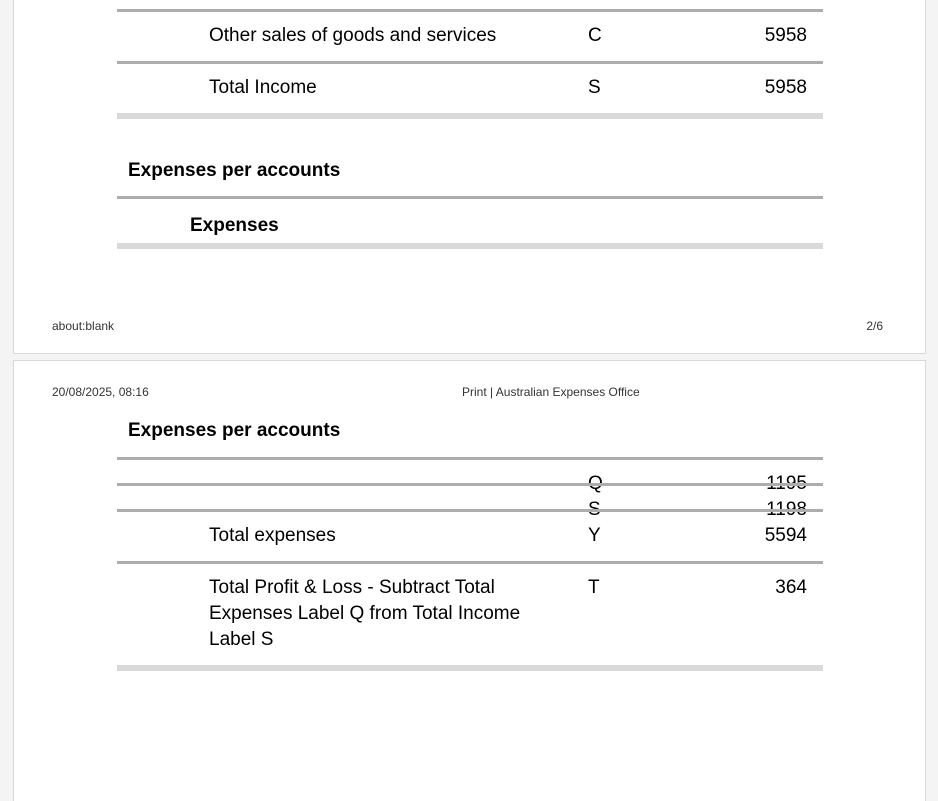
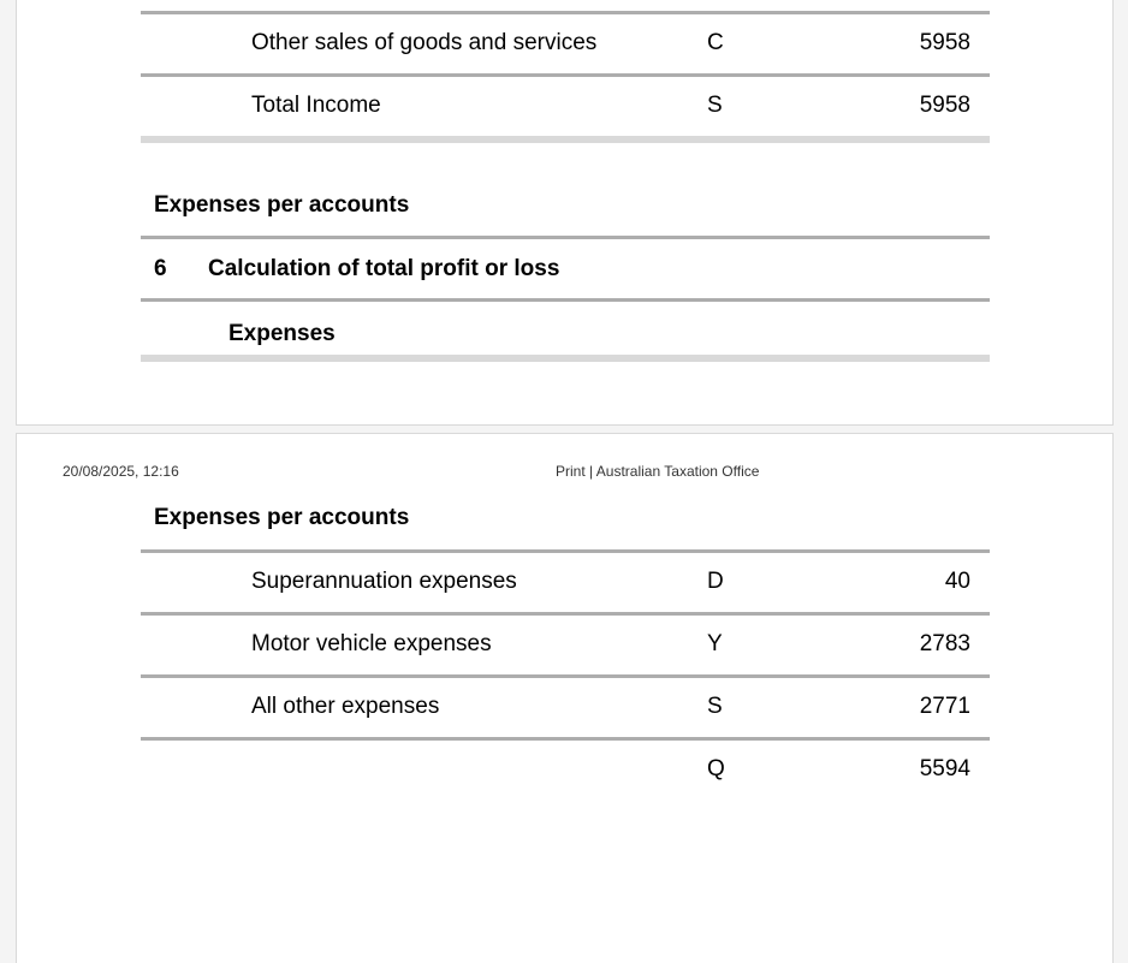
  Other sales of goods and services
  C
  5958
  Total Income
  S
  5958
  Expenses per accounts
+ 6
+ Calculation of total profit or loss
  Expenses
- about:blank
- 2/6
- 20/08/2025, 08:16
+ 20/08/2025, 12:16
- Print | Australian Expenses Office
+ Print | Australian Taxation Office
  Expenses per accounts
+ Superannuation expenses
+ D
+ 40
+ Motor vehicle expenses
- Q
+ Y
- 1195
+ 2783
+ All other expenses
  S
- 1198
+ 2771
- Total expenses
- Y
+ Q
  5594
- Total Profit & Loss - Subtract Total Expenses Label Q from Total Income Label S
- T
- 364
